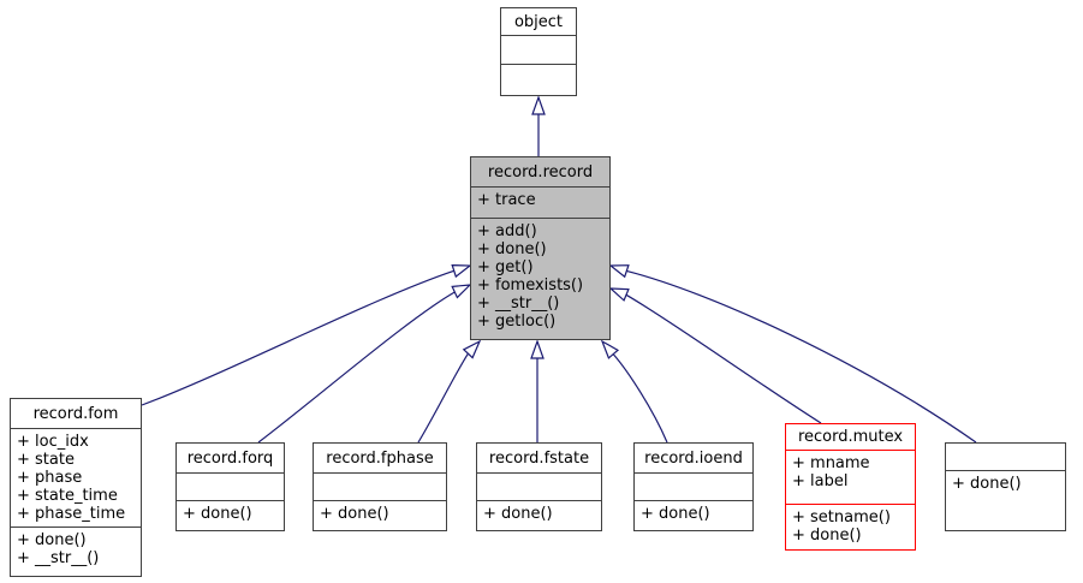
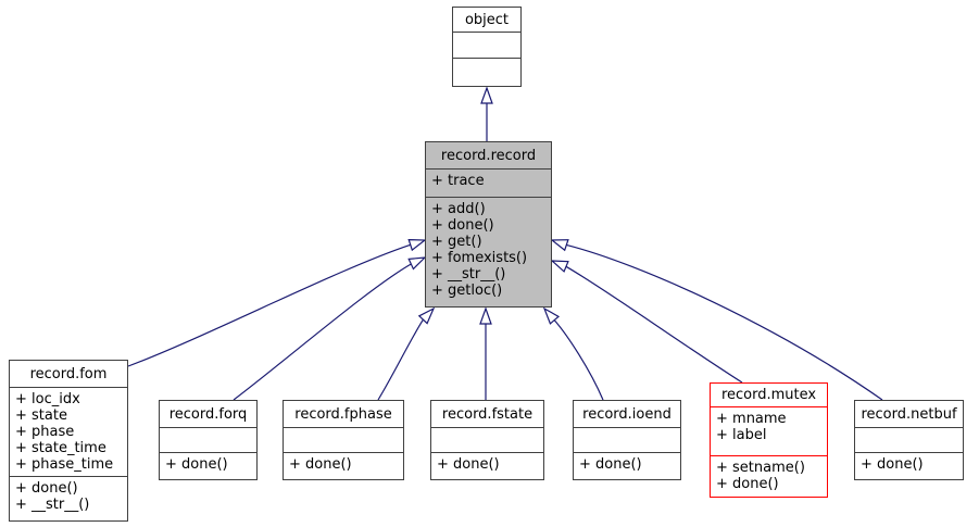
  object
  record.record
  + trace
  + add()
  + done()
  + get()
  + fomexists()
  + __str__()
  + getloc()
  record.fom
  + loc_idx
  + state
  + phase
  + state_time
  + phase_time
  + done()
  + __str__()
  record.forq
  + done()
  record.fphase
  + done()
  record.fstate
  + done()
  record.ioend
  + done()
  record.mutex
  + mname
  + label
  + setname()
  + done()
+ record.netbuf
  + done()
